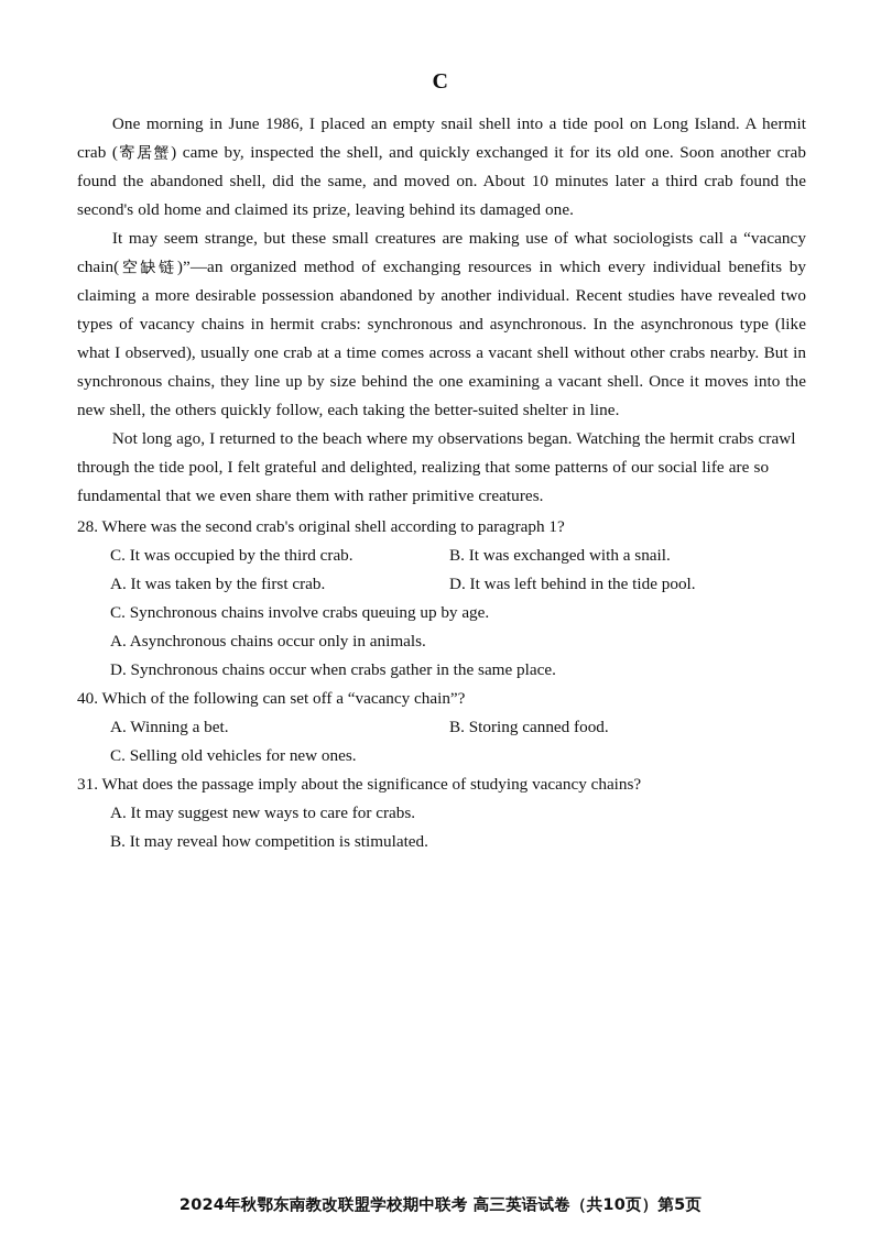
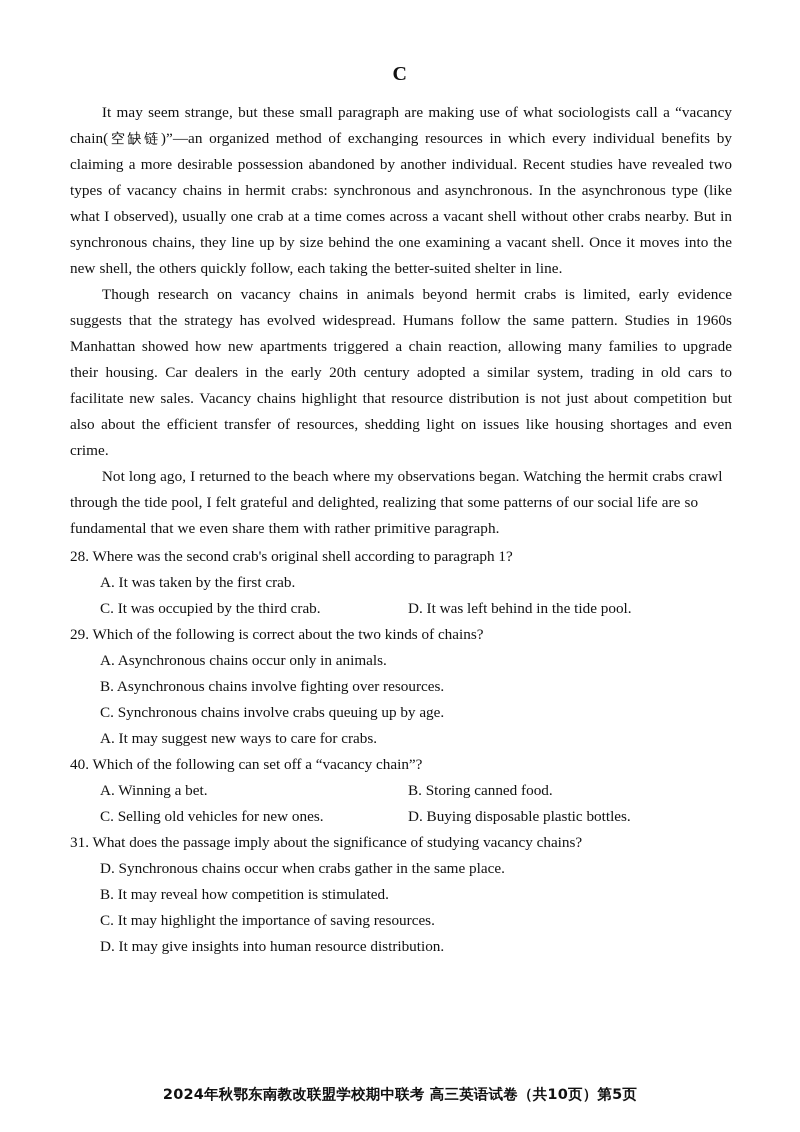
  C
- One morning in June 1986, I placed an empty snail shell into a tide pool on Long Island. A hermit crab (寄居蟹) came by, inspected the shell, and quickly exchanged it for its old one. Soon another crab found the abandoned shell, did the same, and moved on. About 10 minutes later a third crab found the second's old home and claimed its prize, leaving behind its damaged one.
- It may seem strange, but these small creatures are making use of what sociologists call a “vacancy chain(空缺链)”—an organized method of exchanging resources in which every individual benefits by claiming a more desirable possession abandoned by another individual. Recent studies have revealed two types of vacancy chains in hermit crabs: synchronous and asynchronous. In the asynchronous type (like what I observed), usually one crab at a time comes across a vacant shell without other crabs nearby. But in synchronous chains, they line up by size behind the one examining a vacant shell. Once it moves into the new shell, the others quickly follow, each taking the better-suited shelter in line.
+ It may seem strange, but these small paragraph are making use of what sociologists call a “vacancy chain(空缺链)”—an organized method of exchanging resources in which every individual benefits by claiming a more desirable possession abandoned by another individual. Recent studies have revealed two types of vacancy chains in hermit crabs: synchronous and asynchronous. In the asynchronous type (like what I observed), usually one crab at a time comes across a vacant shell without other crabs nearby. But in synchronous chains, they line up by size behind the one examining a vacant shell. Once it moves into the new shell, the others quickly follow, each taking the better-suited shelter in line.
+ Though research on vacancy chains in animals beyond hermit crabs is limited, early evidence suggests that the strategy has evolved widespread. Humans follow the same pattern. Studies in 1960s Manhattan showed how new apartments triggered a chain reaction, allowing many families to upgrade their housing. Car dealers in the early 20th century adopted a similar system, trading in old cars to facilitate new sales. Vacancy chains highlight that resource distribution is not just about competition but also about the efficient transfer of resources, shedding light on issues like housing shortages and even crime.
- Not long ago, I returned to the beach where my observations began. Watching the hermit crabs crawl through the tide pool, I felt grateful and delighted, realizing that some patterns of our social life are so fundamental that we even share them with rather primitive creatures.
+ Not long ago, I returned to the beach where my observations began. Watching the hermit crabs crawl through the tide pool, I felt grateful and delighted, realizing that some patterns of our social life are so fundamental that we even share them with rather primitive paragraph.
  28. Where was the second crab's original shell according to paragraph 1?
- C. It was occupied by the third crab.
+ A. It was taken by the first crab.
- B. It was exchanged with a snail.
- A. It was taken by the first crab.
+ C. It was occupied by the third crab.
  D. It was left behind in the tide pool.
+ 29. Which of the following is correct about the two kinds of chains?
- C. Synchronous chains involve crabs queuing up by age.
+ A. Asynchronous chains occur only in animals.
+ B. Asynchronous chains involve fighting over resources.
- A. Asynchronous chains occur only in animals.
+ C. Synchronous chains involve crabs queuing up by age.
- D. Synchronous chains occur when crabs gather in the same place.
+ A. It may suggest new ways to care for crabs.
  40. Which of the following can set off a “vacancy chain”?
  A. Winning a bet.
  B. Storing canned food.
  C. Selling old vehicles for new ones.
+ D. Buying disposable plastic bottles.
  31. What does the passage imply about the significance of studying vacancy chains?
- A. It may suggest new ways to care for crabs.
+ D. Synchronous chains occur when crabs gather in the same place.
  B. It may reveal how competition is stimulated.
+ C. It may highlight the importance of saving resources.
+ D. It may give insights into human resource distribution.
  2024年秋鄂东南教改联盟学校期中联考 高三英语试卷（共10页）第5页
